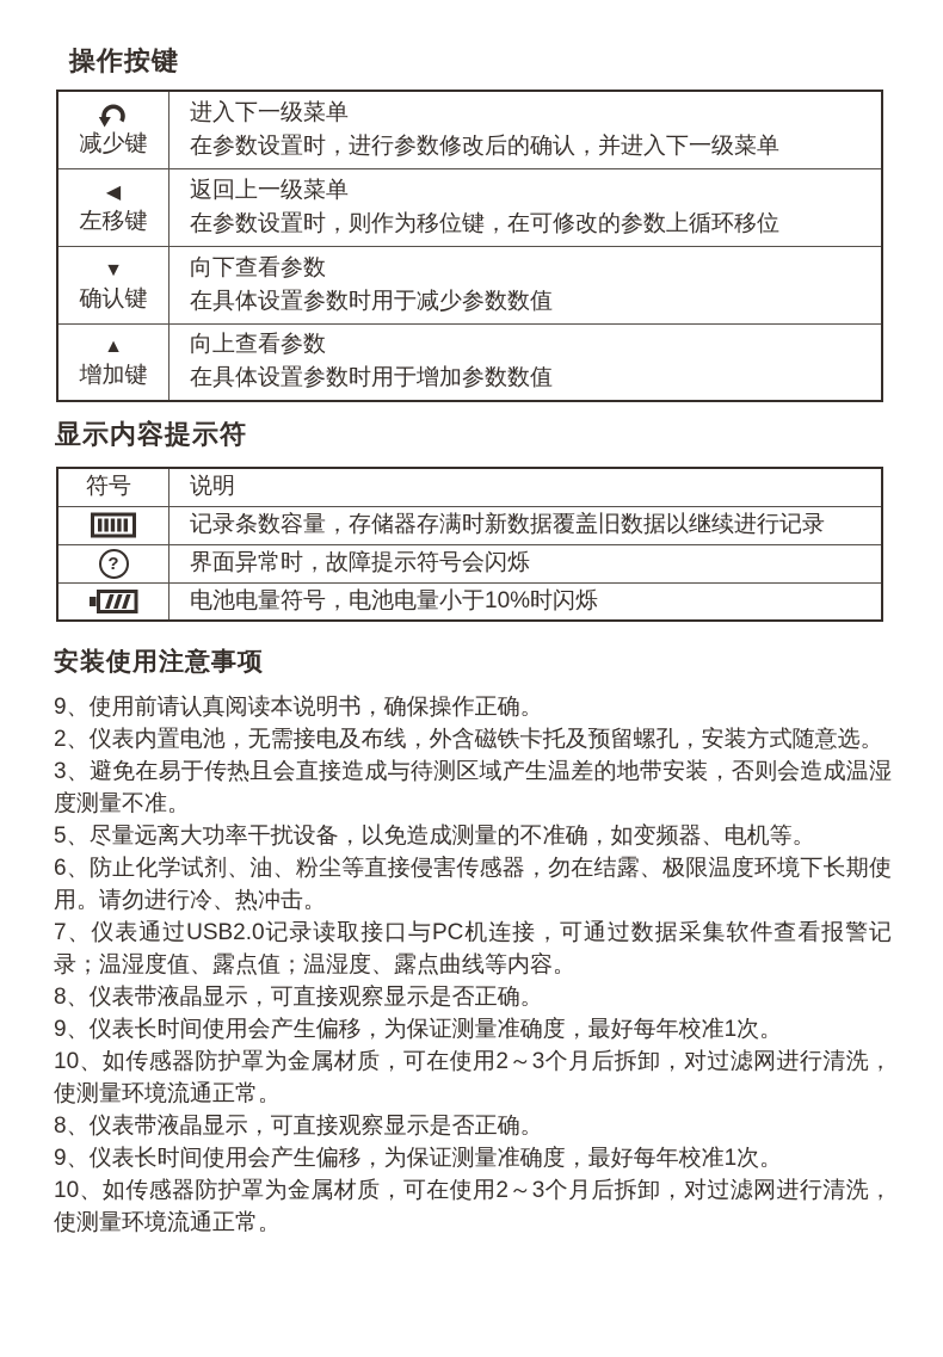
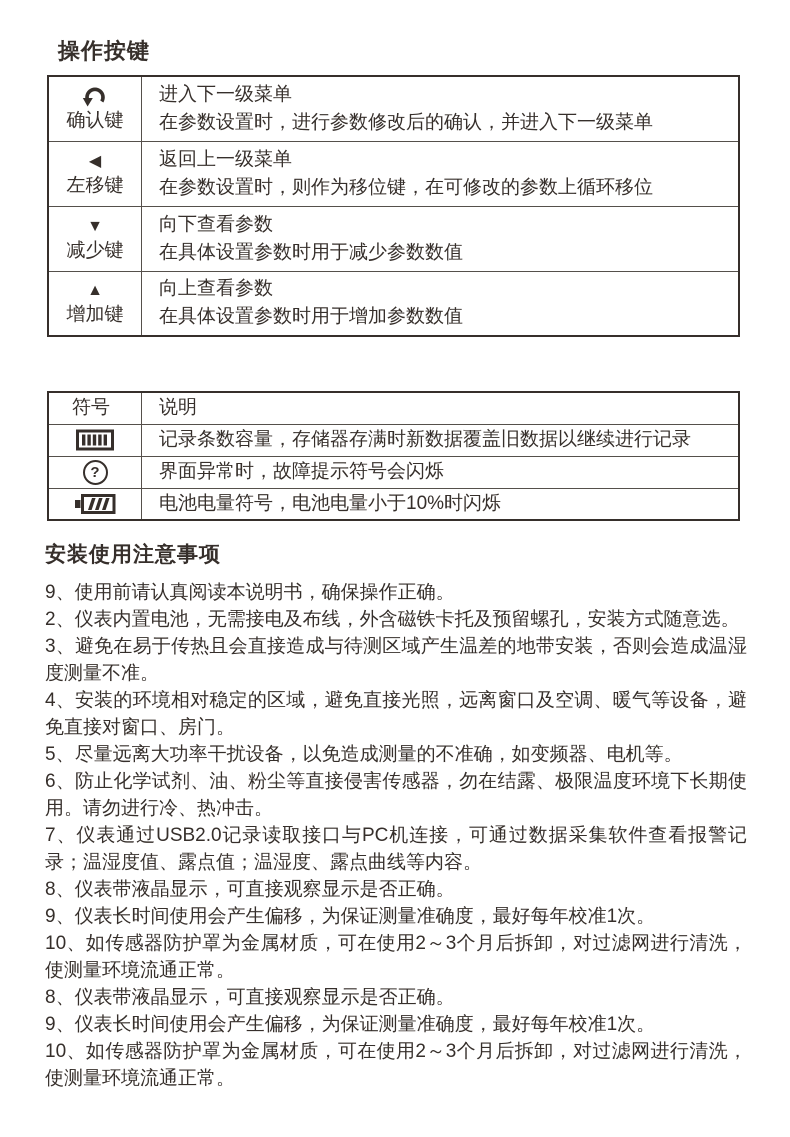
  操作按键
- 减少键	进入下一级菜单 在参数设置时，进行参数修改后的确认，并进入下一级菜单
+ 确认键	进入下一级菜单 在参数设置时，进行参数修改后的确认，并进入下一级菜单
  ◀ 左移键	返回上一级菜单 在参数设置时，则作为移位键，在可修改的参数上循环移位
- ▼ 确认键	向下查看参数 在具体设置参数时用于减少参数数值
+ ▼ 减少键	向下查看参数 在具体设置参数时用于减少参数数值
  ▲ 增加键	向上查看参数 在具体设置参数时用于增加参数数值
- 显示内容提示符
  符号	说明
  	记录条数容量，存储器存满时新数据覆盖旧数据以继续进行记录
  ?	界面异常时，故障提示符号会闪烁
  	电池电量符号，电池电量小于10%时闪烁
  安装使用注意事项
  9、使用前请认真阅读本说明书，确保操作正确。
  2、仪表内置电池，无需接电及布线，外含磁铁卡托及预留螺孔，安装方式随意选。
  3、避免在易于传热且会直接造成与待测区域产生温差的地带安装，否则会造成温湿度测量不准。
+ 4、安装的环境相对稳定的区域，避免直接光照，远离窗口及空调、暖气等设备，避免直接对窗口、房门。
  5、尽量远离大功率干扰设备，以免造成测量的不准确，如变频器、电机等。
  6、防止化学试剂、油、粉尘等直接侵害传感器，勿在结露、极限温度环境下长期使用。请勿进行冷、热冲击。
  7、仪表通过USB2.0记录读取接口与PC机连接，可通过数据采集软件查看报警记录；温湿度值、露点值；温湿度、露点曲线等内容。
  8、仪表带液晶显示，可直接观察显示是否正确。
  9、仪表长时间使用会产生偏移，为保证测量准确度，最好每年校准1次。
  10、如传感器防护罩为金属材质，可在使用2～3个月后拆卸，对过滤网进行清洗，使测量环境流通正常。
  8、仪表带液晶显示，可直接观察显示是否正确。
  9、仪表长时间使用会产生偏移，为保证测量准确度，最好每年校准1次。
  10、如传感器防护罩为金属材质，可在使用2～3个月后拆卸，对过滤网进行清洗，使测量环境流通正常。
